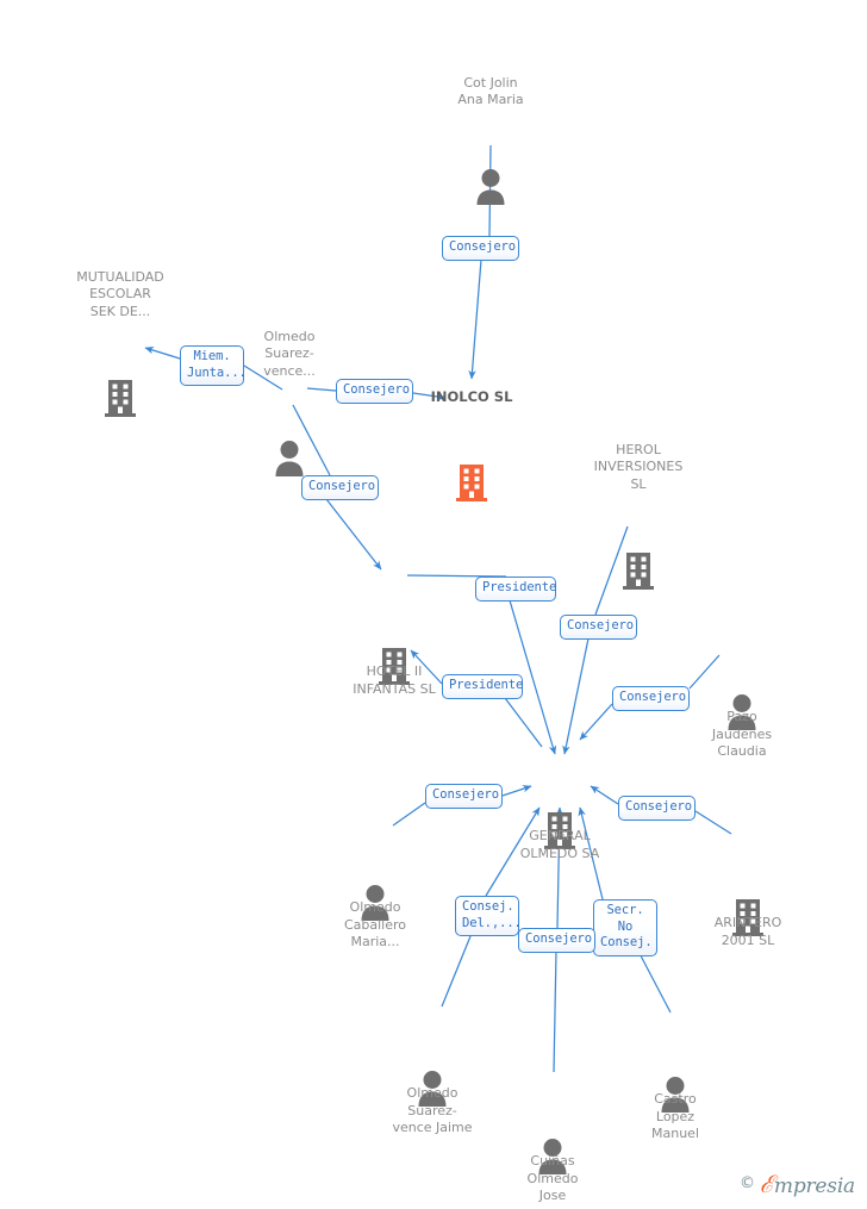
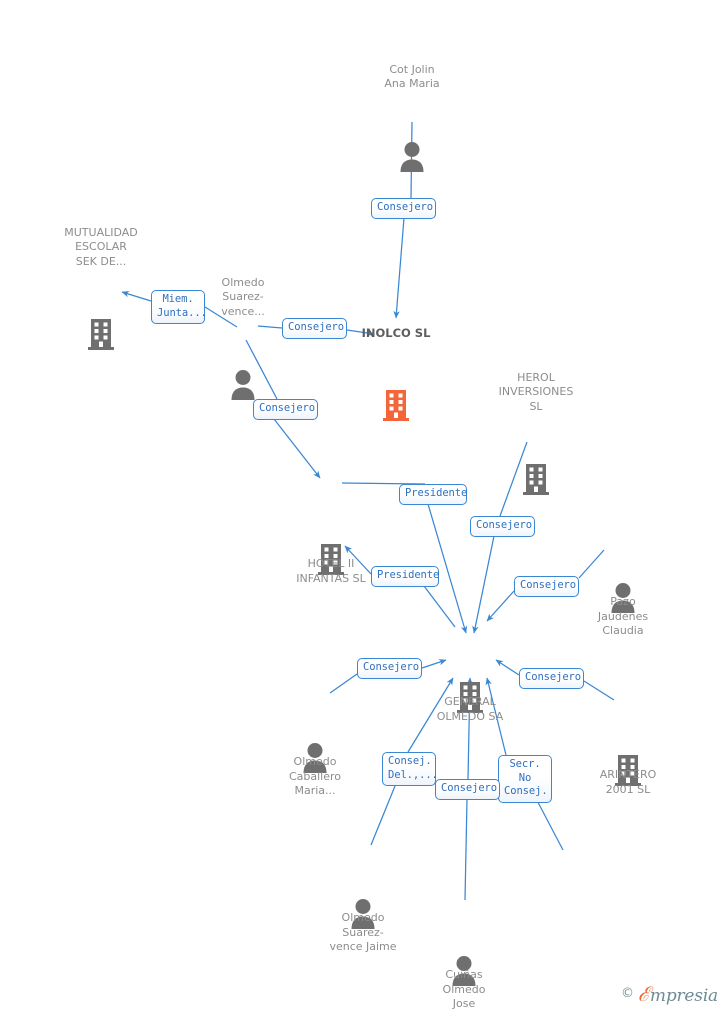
  Cot Jolin
  Ana Maria
  MUTUALIDAD
  ESCOLAR
  SEK DE...
  Olmedo
  Suarez-
  vence...
  INOLCO SL
  HEROL
  INVERSIONES
  SL
  HOTEL II
  INFANTAS SL
  Pazo
  Jaudenes
  Claudia
  GENERAL
  OLMEDO SA
  Olmedo
  Caballero
  Maria...
  ARINTERO
  2001 SL
  Olmedo
  Suarez-
  vence Jaime
- Castro
- Lopez
- Manuel
  Cuiñas
  Olmedo
  Jose
  Consejero
  Miem.
  Junta...
  Consejero
  Consejero
  Presidente
  Consejero
  Presidente
  Consejero
  Consejero
  Consejero
  Consej.
  Del.,...
  Secr. No
  Consej.
  Consejero
  ©
  ℰmpresia
